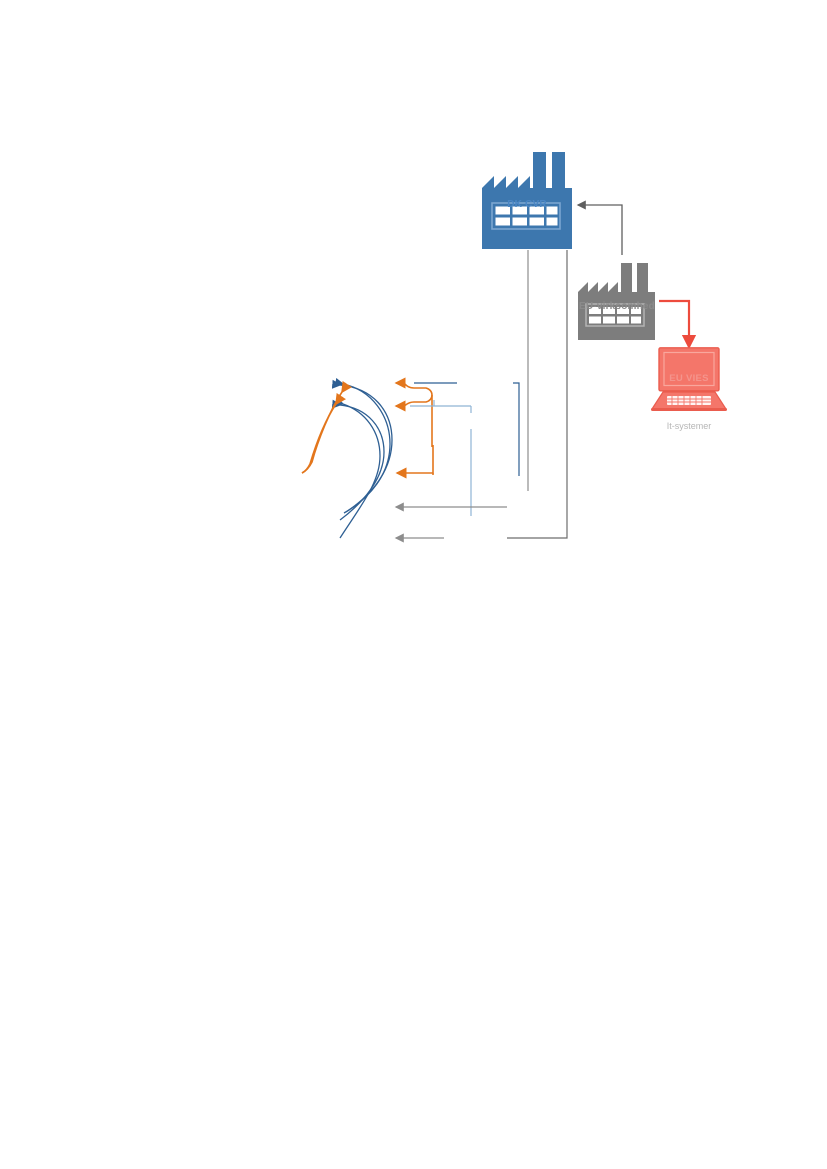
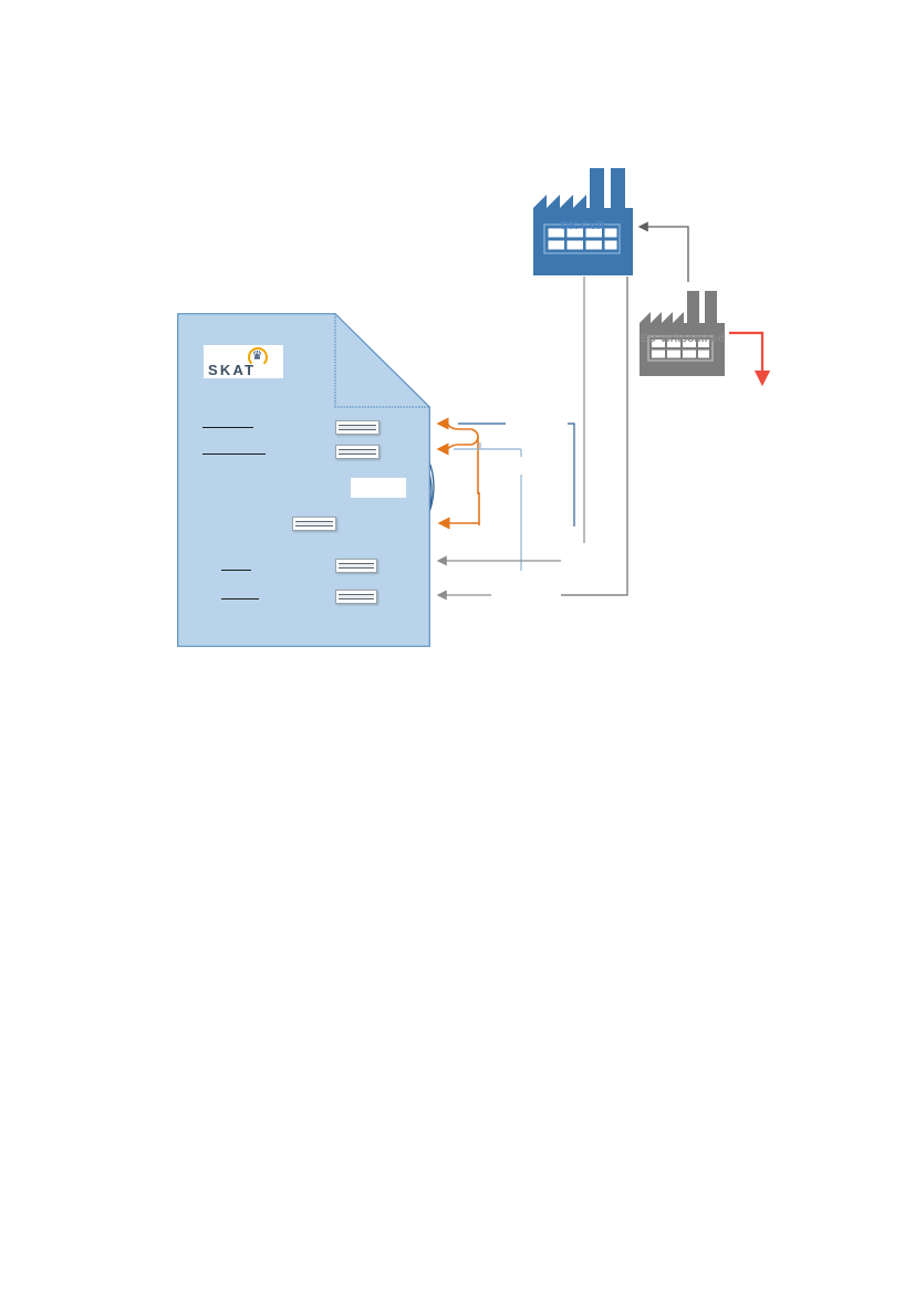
+ ♛
+ SKAT
  DK CVR
  EU-virksomhed
- EU VIES
- It-systemer
